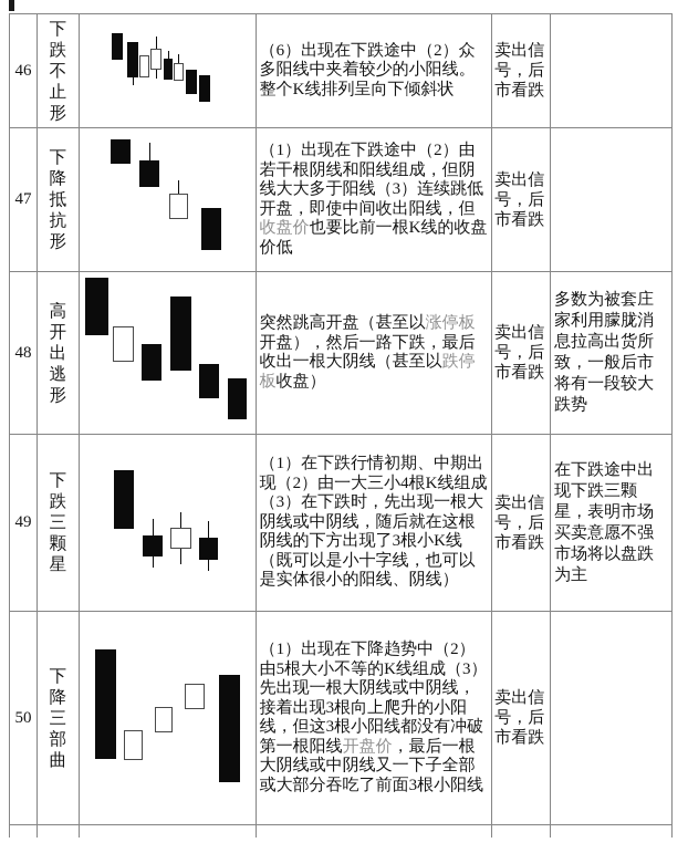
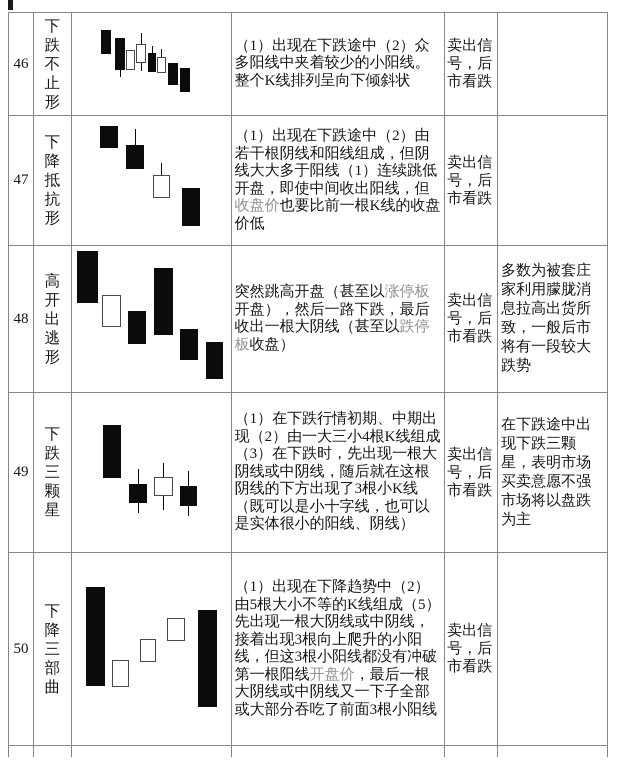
  46
  下跌不止形
- （6）出现在下跌途中（2）众多阳线中夹着较少的小阳线。整个K线排列呈向下倾斜状
+ （1）出现在下跌途中（2）众多阳线中夹着较少的小阳线。整个K线排列呈向下倾斜状
  卖出信号，后市看跌
  47
  下降抵抗形
- （1）出现在下跌途中（2）由若干根阴线和阳线组成，但阴线大大多于阳线（3）连续跳低开盘，即使中间收出阳线，但收盘价也要比前一根K线的收盘价低
+ （1）出现在下跌途中（2）由若干根阴线和阳线组成，但阴线大大多于阳线（1）连续跳低开盘，即使中间收出阳线，但收盘价也要比前一根K线的收盘价低
  卖出信号，后市看跌
  48
  高开出逃形
  突然跳高开盘（甚至以涨停板开盘），然后一路下跌，最后收出一根大阴线（甚至以跌停板收盘）
  卖出信号，后市看跌
  多数为被套庄家利用朦胧消息拉高出货所致，一般后市将有一段较大跌势
  49
  下跌三颗星
  （1）在下跌行情初期、中期出现（2）由一大三小4根K线组成（3）在下跌时，先出现一根大阴线或中阴线，随后就在这根阴线的下方出现了3根小K线（既可以是小十字线，也可以是实体很小的阳线、阴线）
  卖出信号，后市看跌
  在下跌途中出现下跌三颗星，表明市场买卖意愿不强市场将以盘跌为主
  50
  下降三部曲
- （1）出现在下降趋势中（2）由5根大小不等的K线组成（3）先出现一根大阴线或中阴线，接着出现3根向上爬升的小阳线，但这3根小阳线都没有冲破第一根阳线开盘价，最后一根大阴线或中阴线又一下子全部或大部分吞吃了前面3根小阳线
+ （1）出现在下降趋势中（2）由5根大小不等的K线组成（5）先出现一根大阴线或中阴线，接着出现3根向上爬升的小阳线，但这3根小阳线都没有冲破第一根阳线开盘价，最后一根大阴线或中阴线又一下子全部或大部分吞吃了前面3根小阳线
  卖出信号，后市看跌
